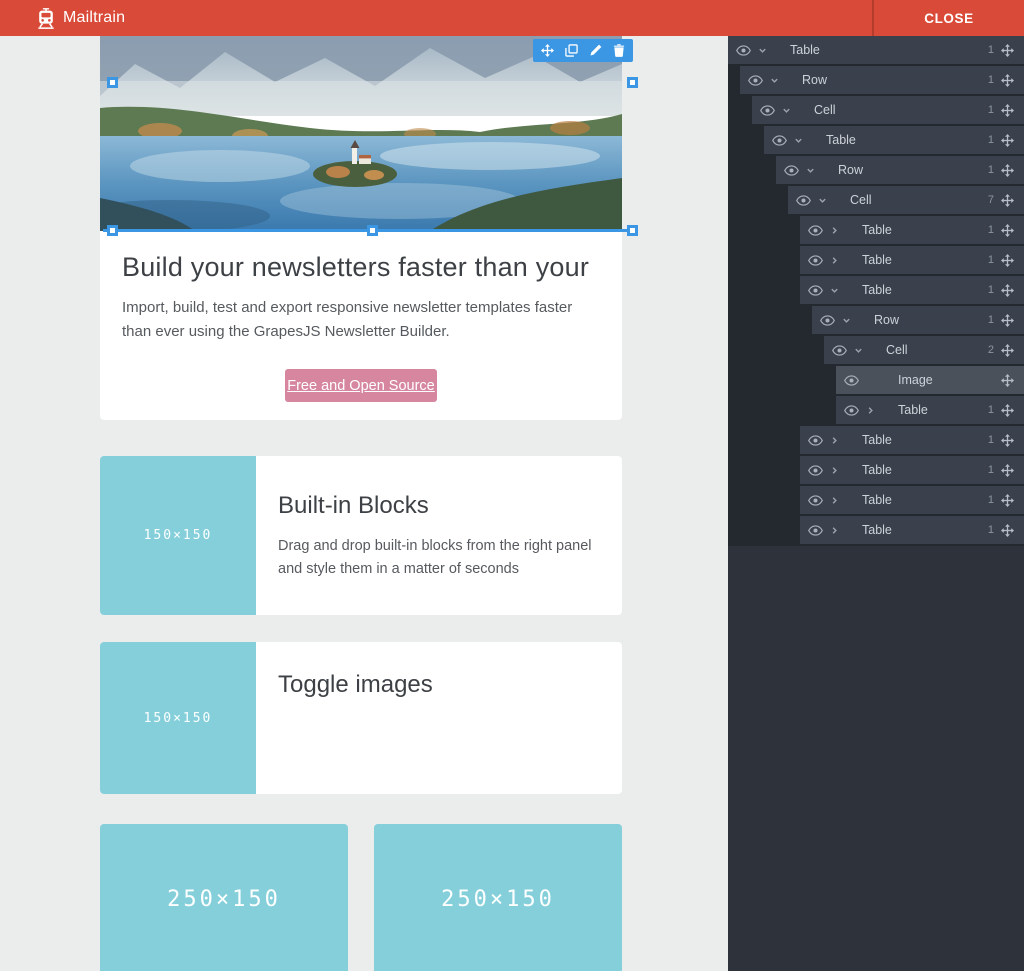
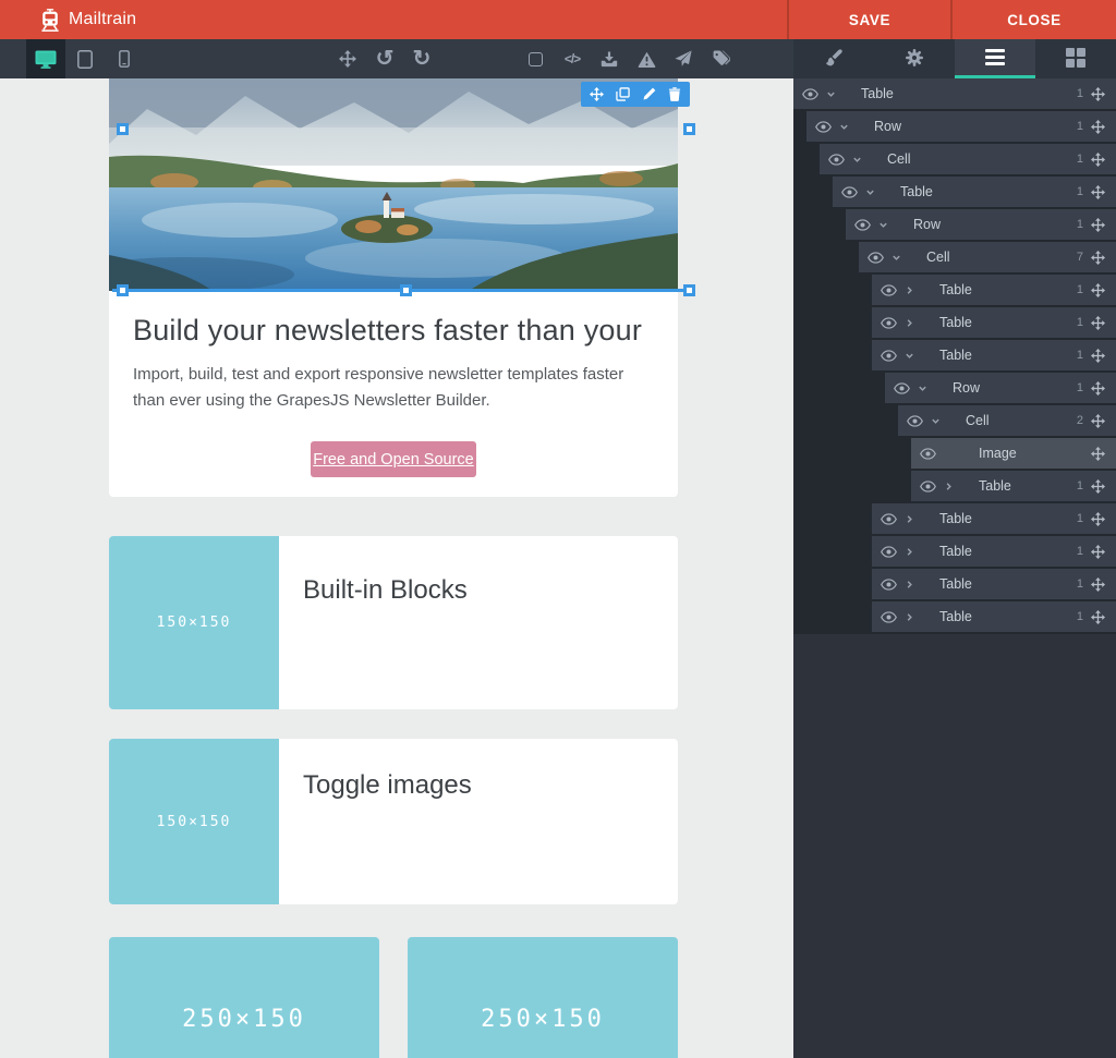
  Mailtrain
+ SAVE
  CLOSE
+ ↺
+ ↻
+ </>
  Build your newsletters faster than your
  Import, build, test and export responsive newsletter templates faster than ever using the GrapesJS Newsletter Builder.
  Free and Open Source
  150×150
  Built-in Blocks
- Drag and drop built-in blocks from the right panel and style them in a matter of seconds
  150×150
  Toggle images
  250×150
  250×150
  Table
  1
  Row
  1
  Cell
  1
  Table
  1
  Row
  1
  Cell
  7
  Table
  1
  Table
  1
  Table
  1
  Row
  1
  Cell
  2
  Image
  Table
  1
  Table
  1
  Table
  1
  Table
  1
  Table
  1
